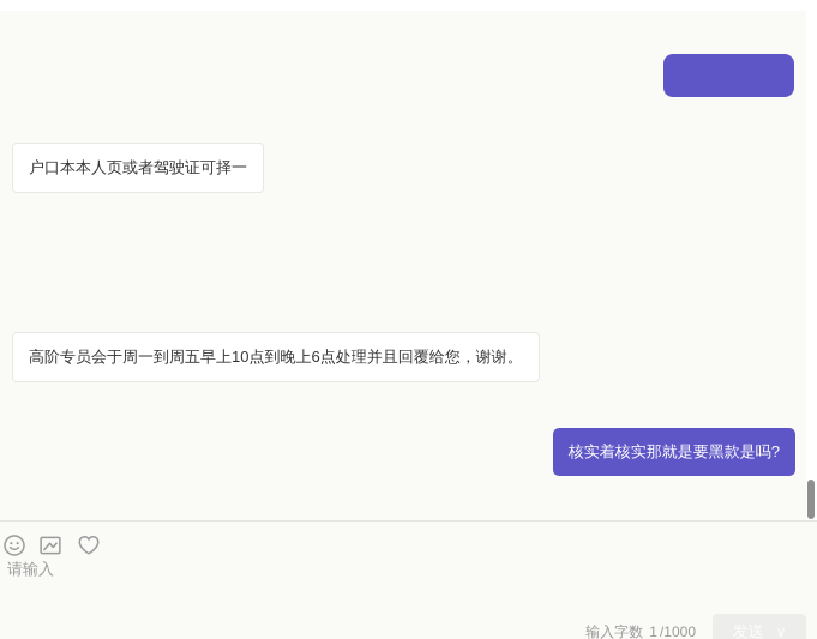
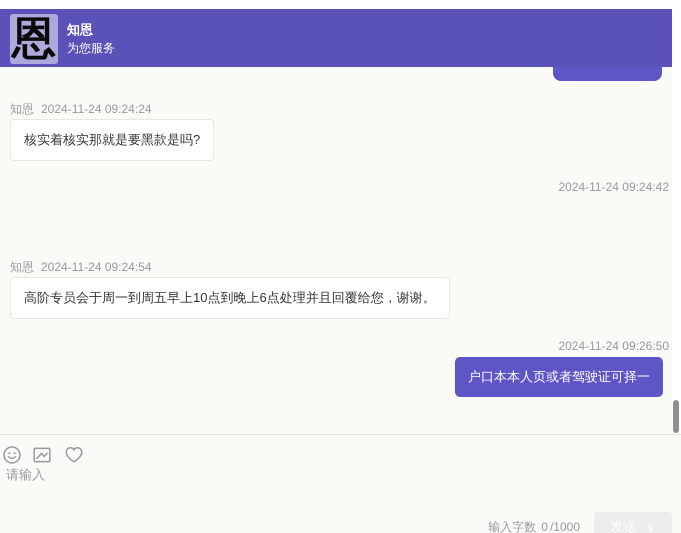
+ 知恩 2024-11-24 09:24:24
- 户口本本人页或者驾驶证可择一
+ 核实着核实那就是要黑款是吗?
+ 2024-11-24 09:24:42
+ 知恩 2024-11-24 09:24:54
  高阶专员会于周一到周五早上10点到晚上6点处理并且回覆给您，谢谢。
+ 2024-11-24 09:26:50
- 核实着核实那就是要黑款是吗?
+ 户口本本人页或者驾驶证可择一
+ 恩
+ 知恩
+ 为您服务
  请输入
- 输入字数 1 /1000
+ 输入字数 0 /1000
